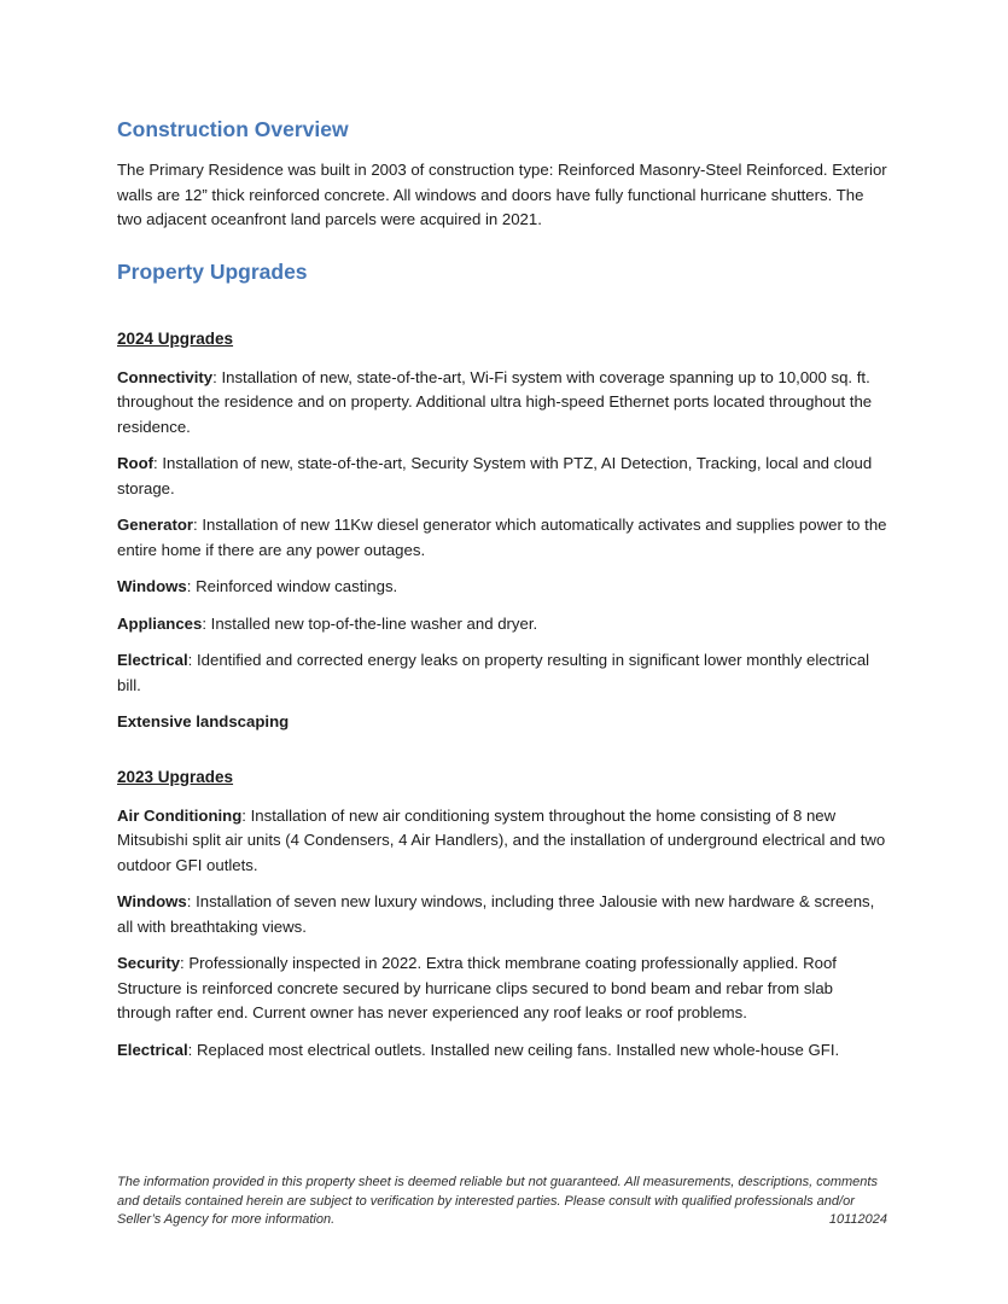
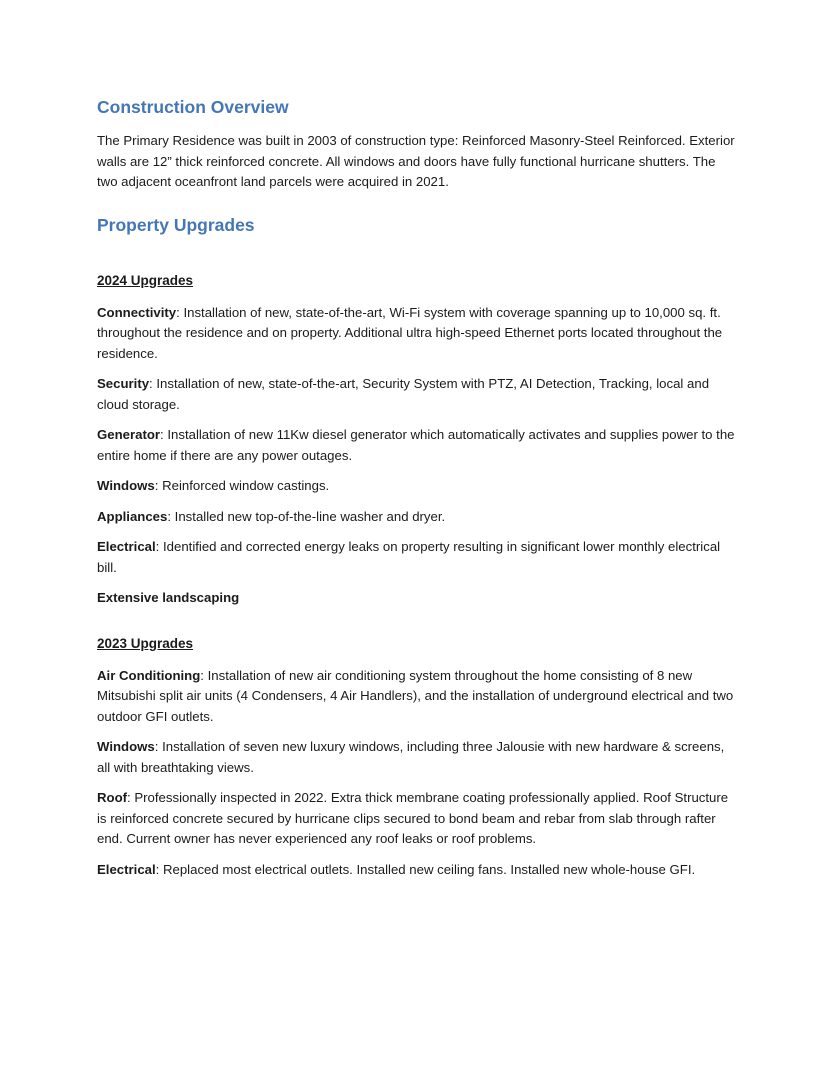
  Construction Overview
  The Primary Residence was built in 2003 of construction type: Reinforced Masonry-Steel Reinforced. Exterior walls are 12” thick reinforced concrete. All windows and doors have fully functional hurricane shutters. The two adjacent oceanfront land parcels were acquired in 2021.
  Property Upgrades
  2024 Upgrades
  Connectivity: Installation of new, state-of-the-art, Wi-Fi system with coverage spanning up to 10,000 sq. ft. throughout the residence and on property. Additional ultra high-speed Ethernet ports located throughout the residence.
- Roof: Installation of new, state-of-the-art, Security System with PTZ, AI Detection, Tracking, local and cloud storage.
+ Security: Installation of new, state-of-the-art, Security System with PTZ, AI Detection, Tracking, local and cloud storage.
  Generator: Installation of new 11Kw diesel generator which automatically activates and supplies power to the entire home if there are any power outages.
  Windows: Reinforced window castings.
  Appliances: Installed new top-of-the-line washer and dryer.
  Electrical: Identified and corrected energy leaks on property resulting in significant lower monthly electrical bill.
  Extensive landscaping
  2023 Upgrades
  Air Conditioning: Installation of new air conditioning system throughout the home consisting of 8 new Mitsubishi split air units (4 Condensers, 4 Air Handlers), and the installation of underground electrical and two outdoor GFI outlets.
  Windows: Installation of seven new luxury windows, including three Jalousie with new hardware & screens, all with breathtaking views.
- Security: Professionally inspected in 2022. Extra thick membrane coating professionally applied. Roof Structure is reinforced concrete secured by hurricane clips secured to bond beam and rebar from slab through rafter end. Current owner has never experienced any roof leaks or roof problems.
+ Roof: Professionally inspected in 2022. Extra thick membrane coating professionally applied. Roof Structure is reinforced concrete secured by hurricane clips secured to bond beam and rebar from slab through rafter end. Current owner has never experienced any roof leaks or roof problems.
  Electrical: Replaced most electrical outlets. Installed new ceiling fans. Installed new whole-house GFI.
- The information provided in this property sheet is deemed reliable but not guaranteed. All measurements, descriptions, comments and details contained herein are subject to verification by interested parties. Please consult with qualified professionals and/or Seller’s Agency for more information.
- 10112024
